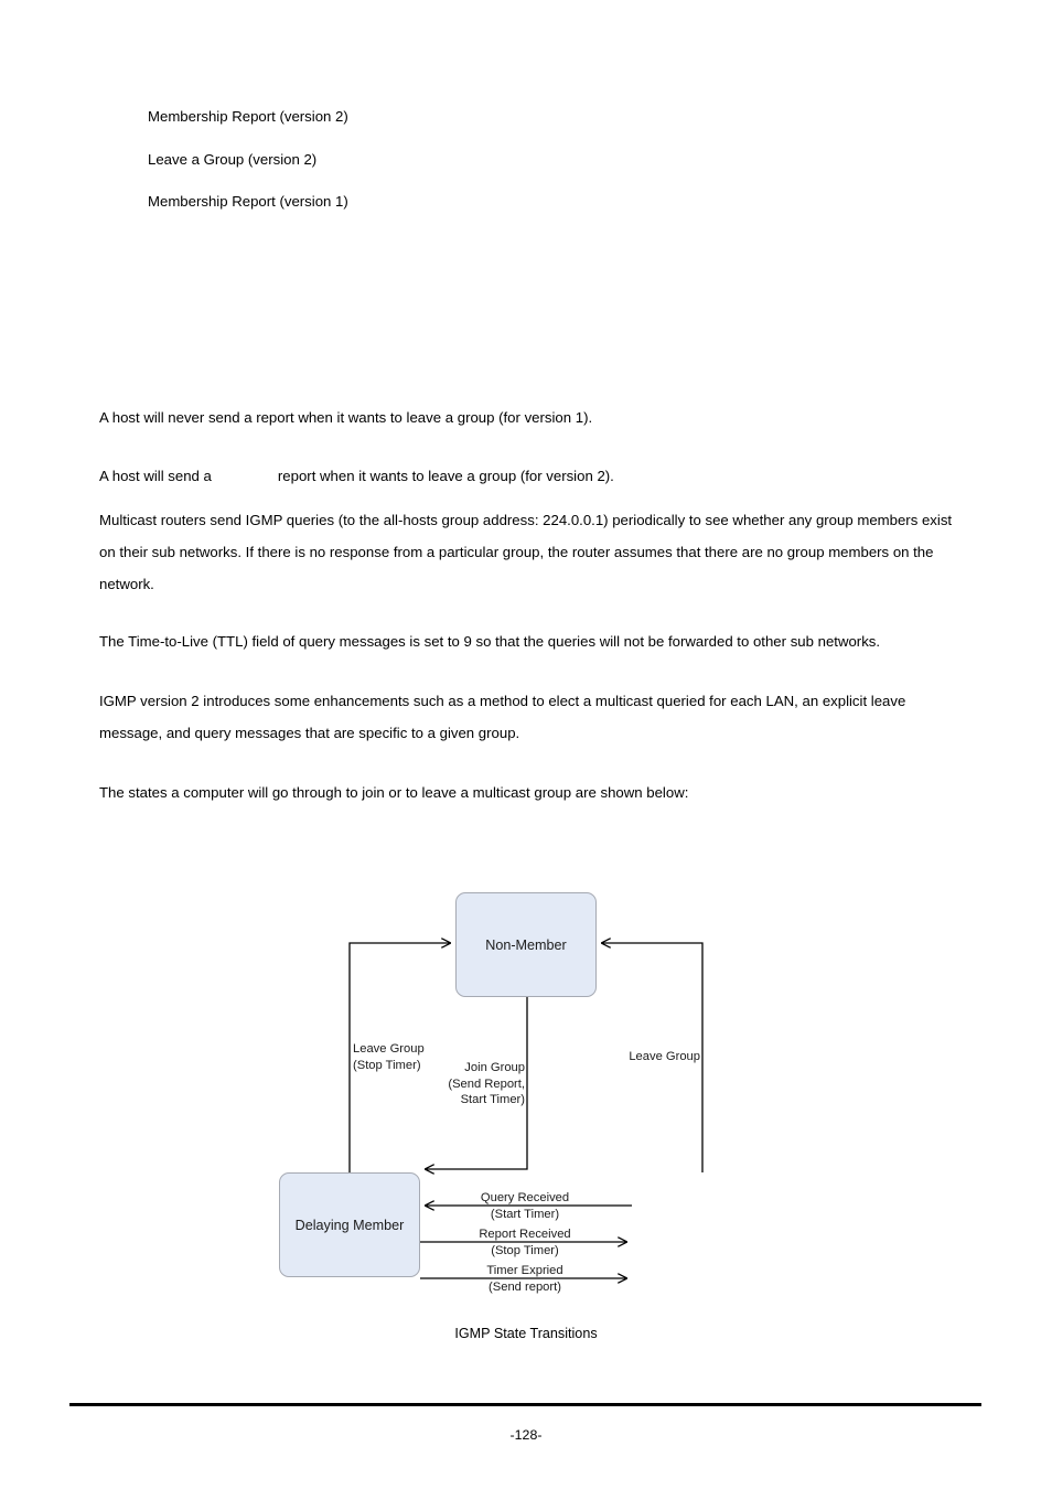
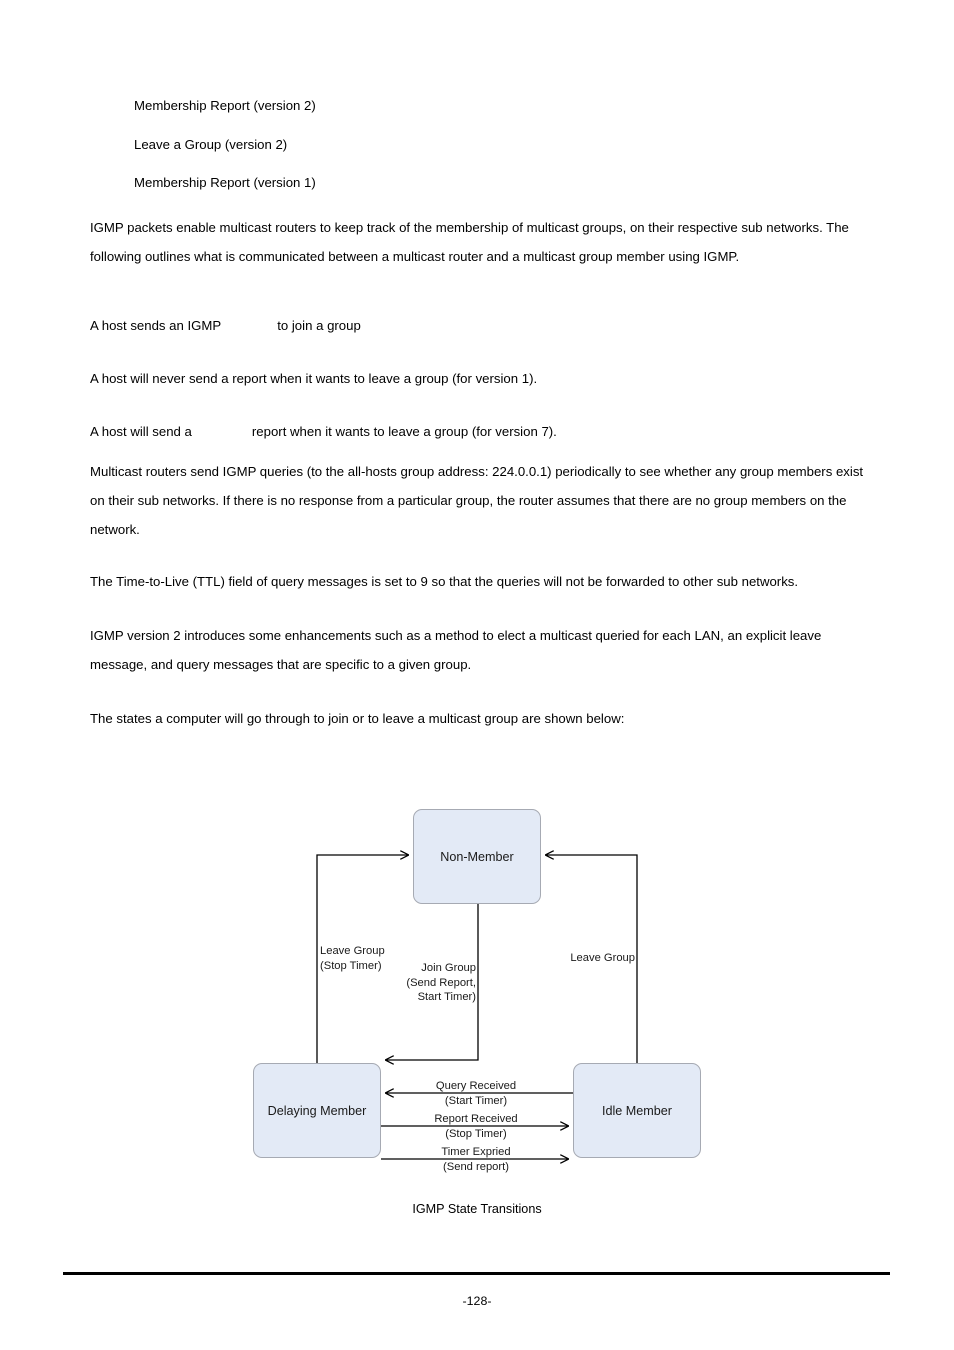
  Membership Report (version 2)
  Leave a Group (version 2)
  Membership Report (version 1)
+ IGMP packets enable multicast routers to keep track of the membership of multicast groups, on their respective sub networks. The following outlines what is communicated between a multicast router and a multicast group member using IGMP.
+ A host sends an IGMP to join a group
  A host will never send a report when it wants to leave a group (for version 1).
- A host will send a report when it wants to leave a group (for version 2).
+ A host will send a report when it wants to leave a group (for version 7).
  Multicast routers send IGMP queries (to the all-hosts group address: 224.0.0.1) periodically to see whether any group members exist on their sub networks. If there is no response from a particular group, the router assumes that there are no group members on the network.
  The Time-to-Live (TTL) field of query messages is set to 9 so that the queries will not be forwarded to other sub networks.
  IGMP version 2 introduces some enhancements such as a method to elect a multicast queried for each LAN, an explicit leave message, and query messages that are specific to a given group.
  The states a computer will go through to join or to leave a multicast group are shown below:
  Non-Member
  Delaying Member
+ Idle Member
  Leave Group
  (Stop Timer)
  Join Group
  (Send Report,
  Start Timer)
  Leave Group
  Query Received
  (Start Timer)
  Report Received
  (Stop Timer)
  Timer Expried
  (Send report)
  IGMP State Transitions
  -128-
